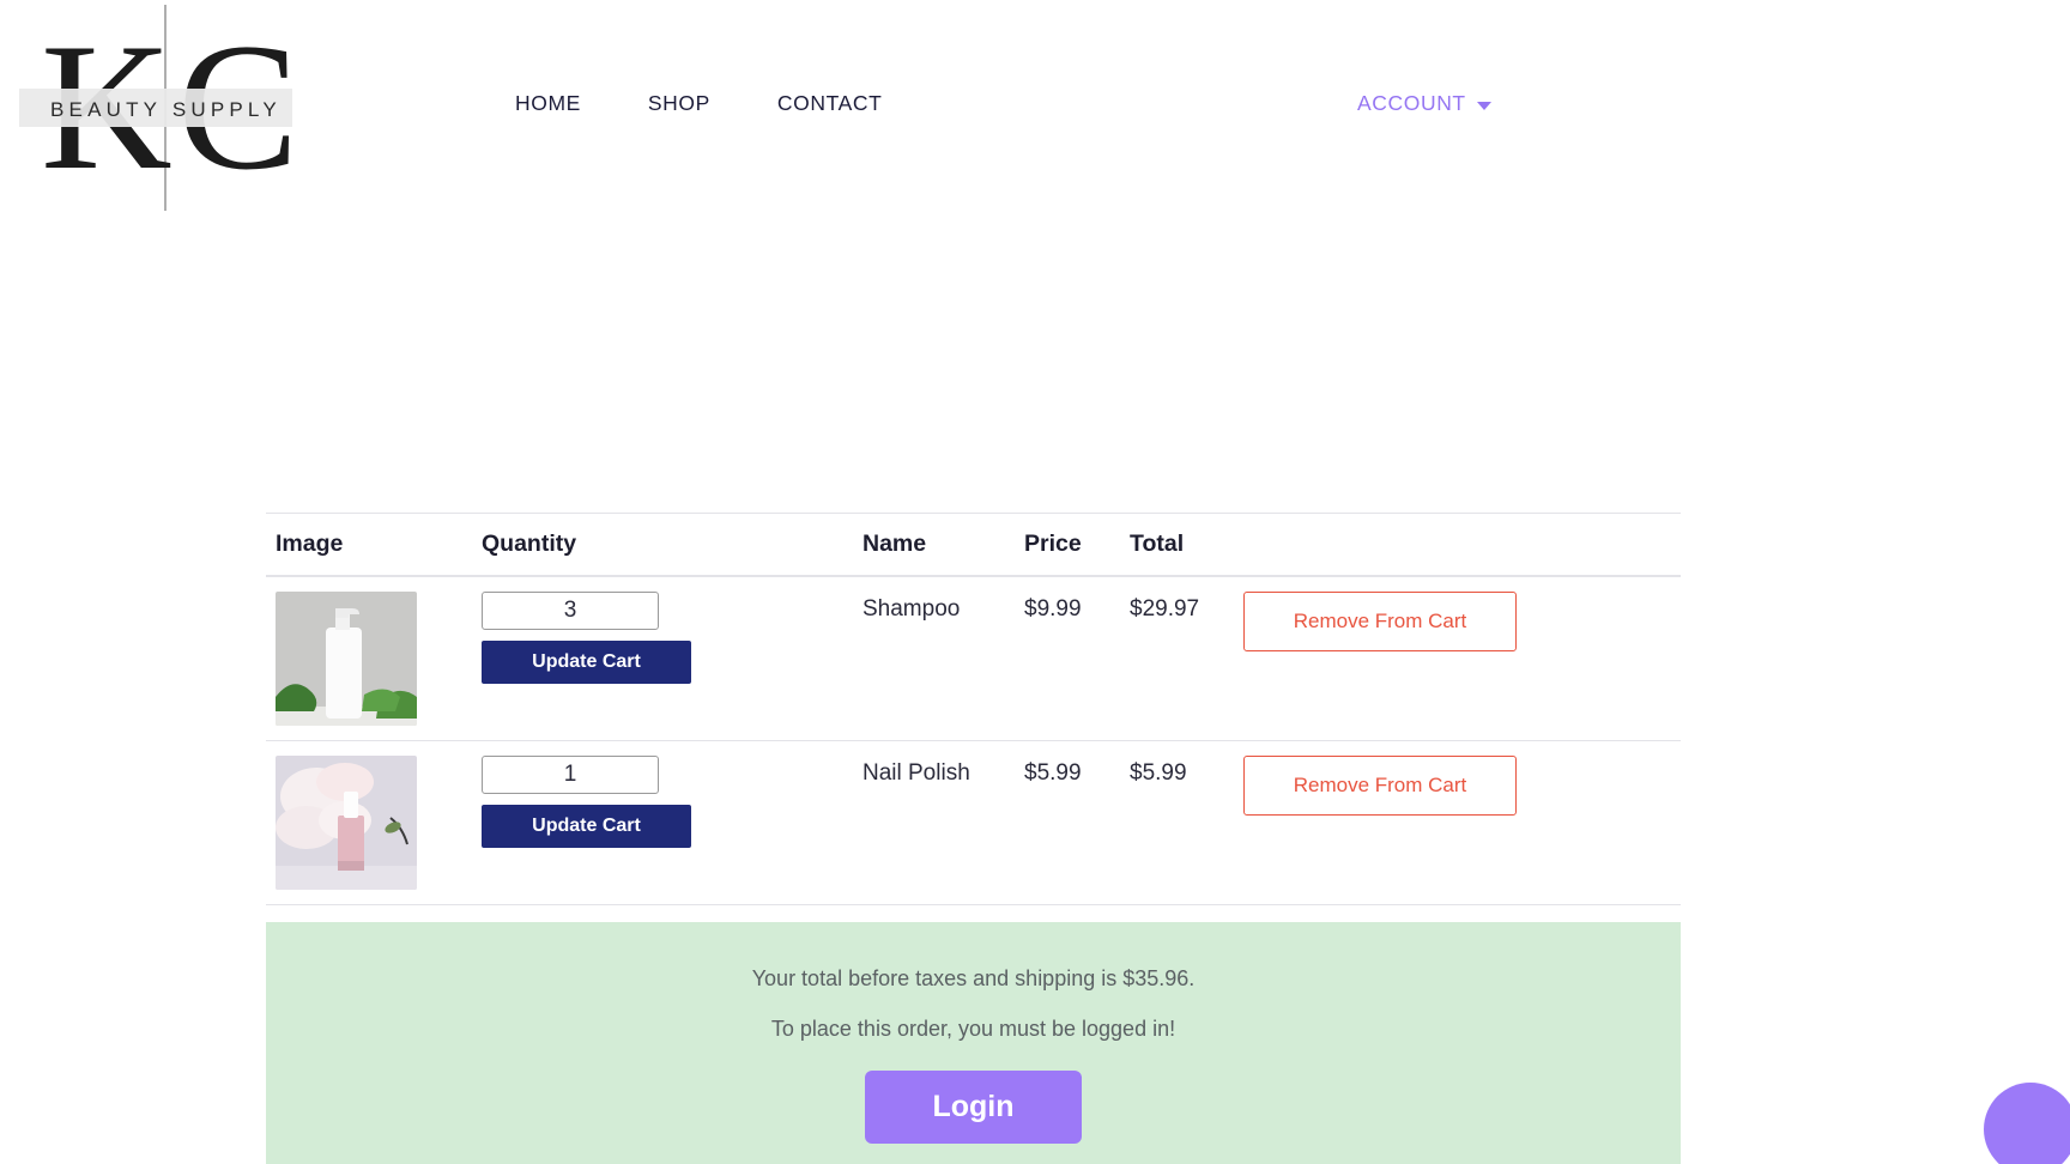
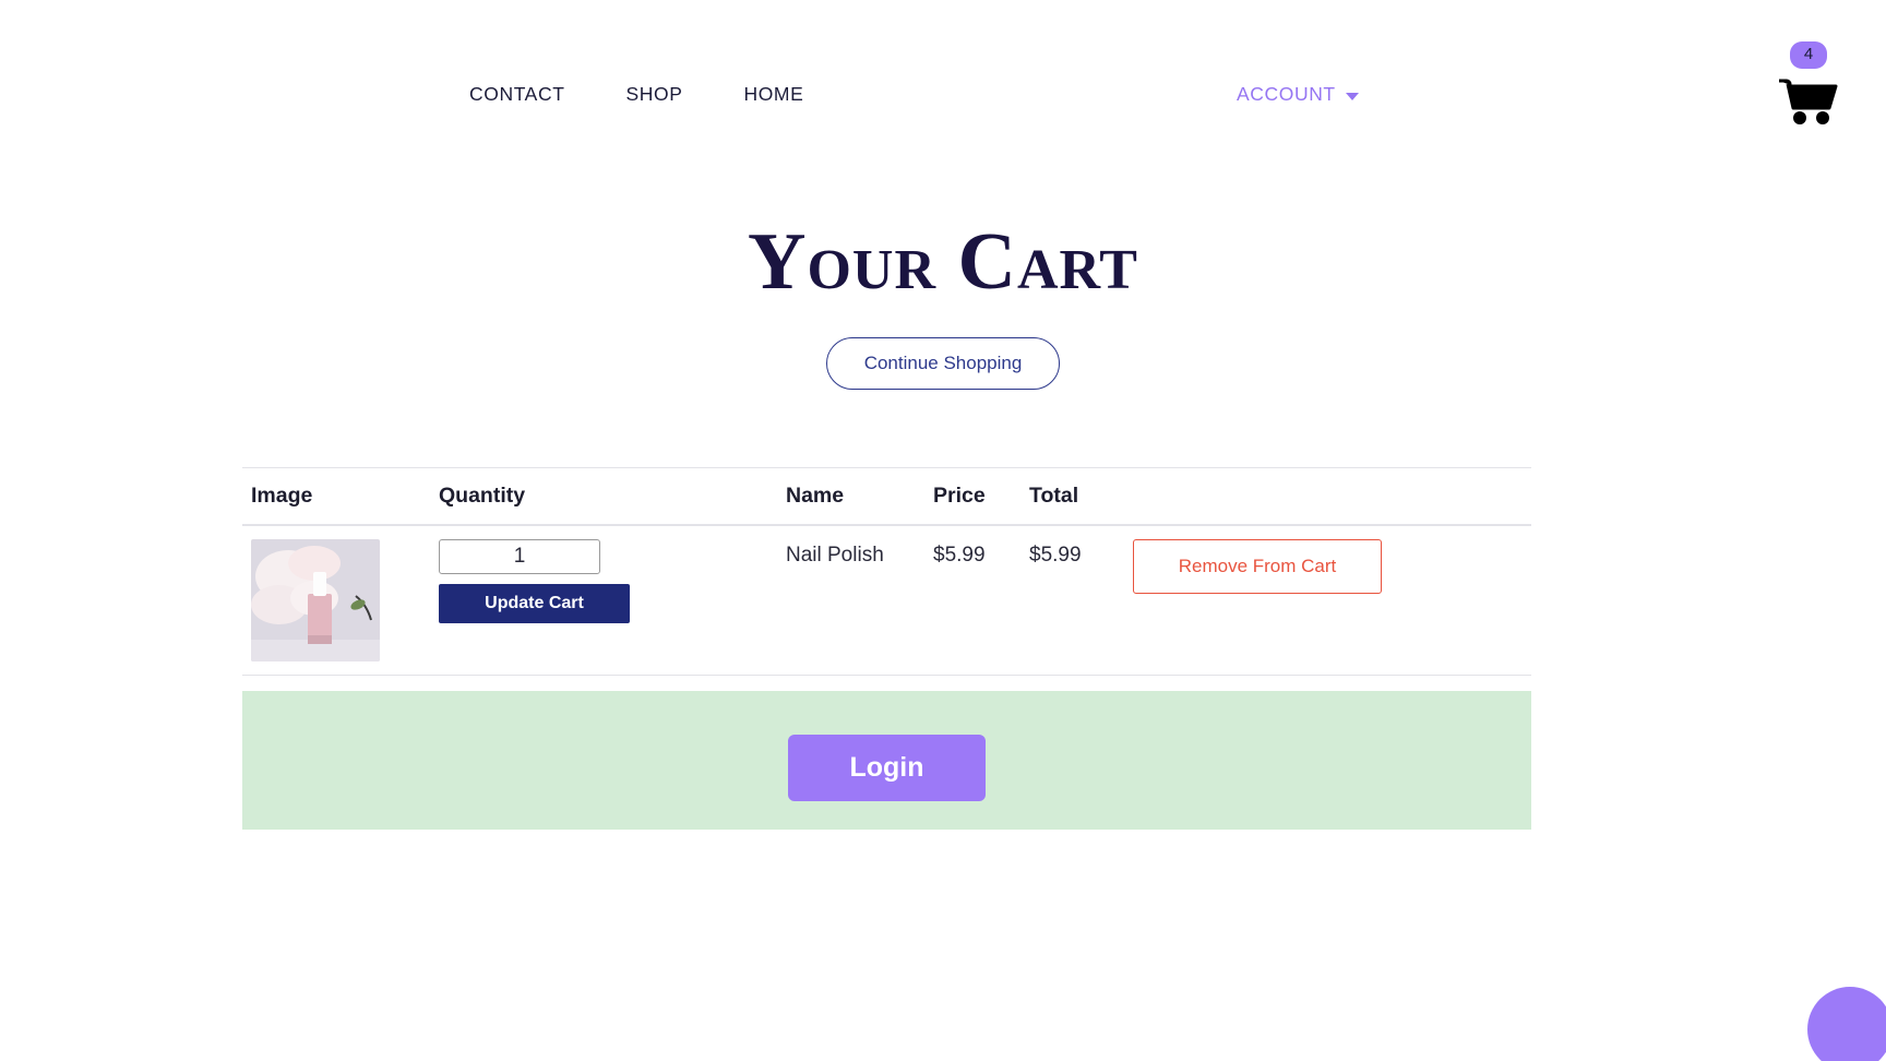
- BEAUTY SUPPLY
- HOME
+ CONTACT
  SHOP
- CONTACT
+ HOME
  ACCOUNT
+ 4
+ Your Cart
+ Continue Shopping
  Image	Quantity	Name	Price	Total
- 	3 Update Cart	Shampoo	$9.99	$29.97	Remove From Cart
  	1 Update Cart	Nail Polish	$5.99	$5.99	Remove From Cart
- Your total before taxes and shipping is $35.96.
- To place this order, you must be logged in!
  Login
